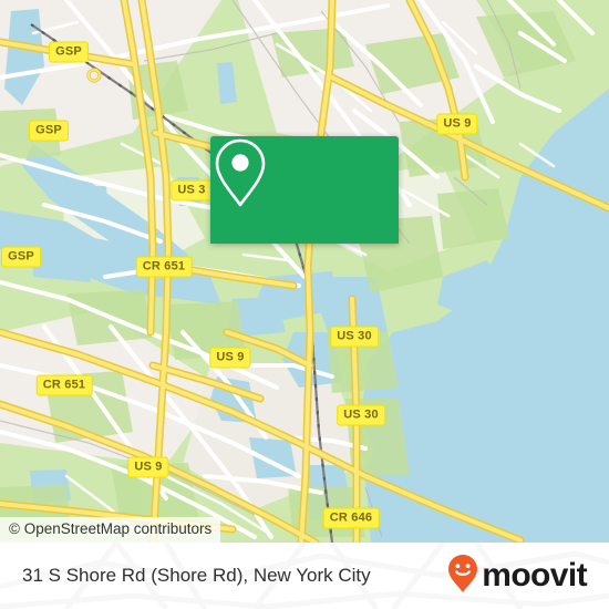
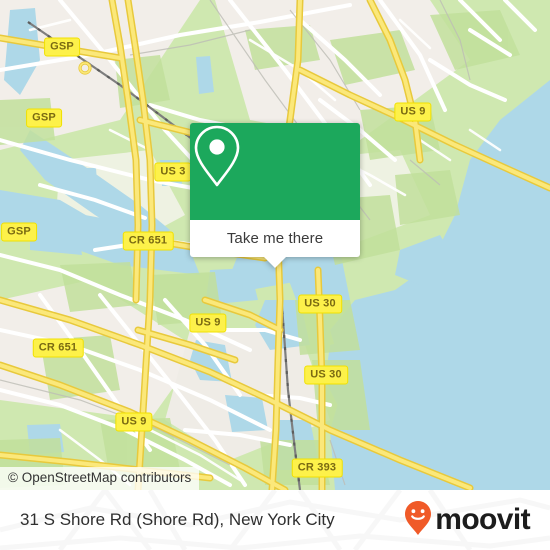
  GSP
  GSP
  GSP
  US 9
  US 3
  CR 651
  US 30
  US 9
  CR 651
  US 30
  US 9
- CR 646
+ CR 393
  © OpenStreetMap contributors
+ Take me there
  31 S Shore Rd (Shore Rd), New York City
  moovit
